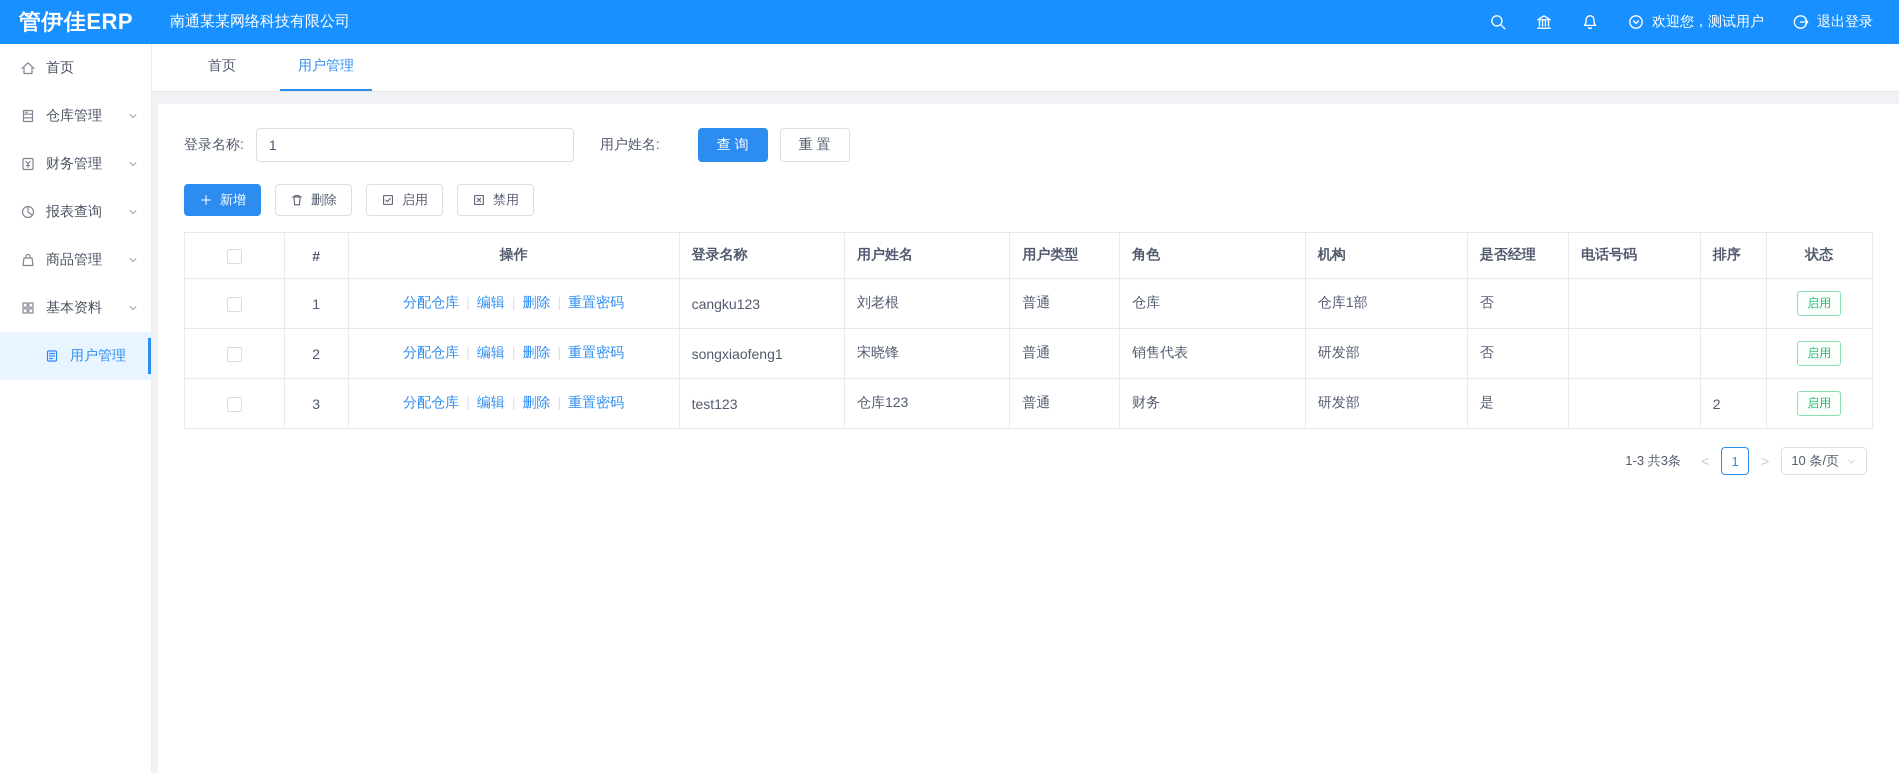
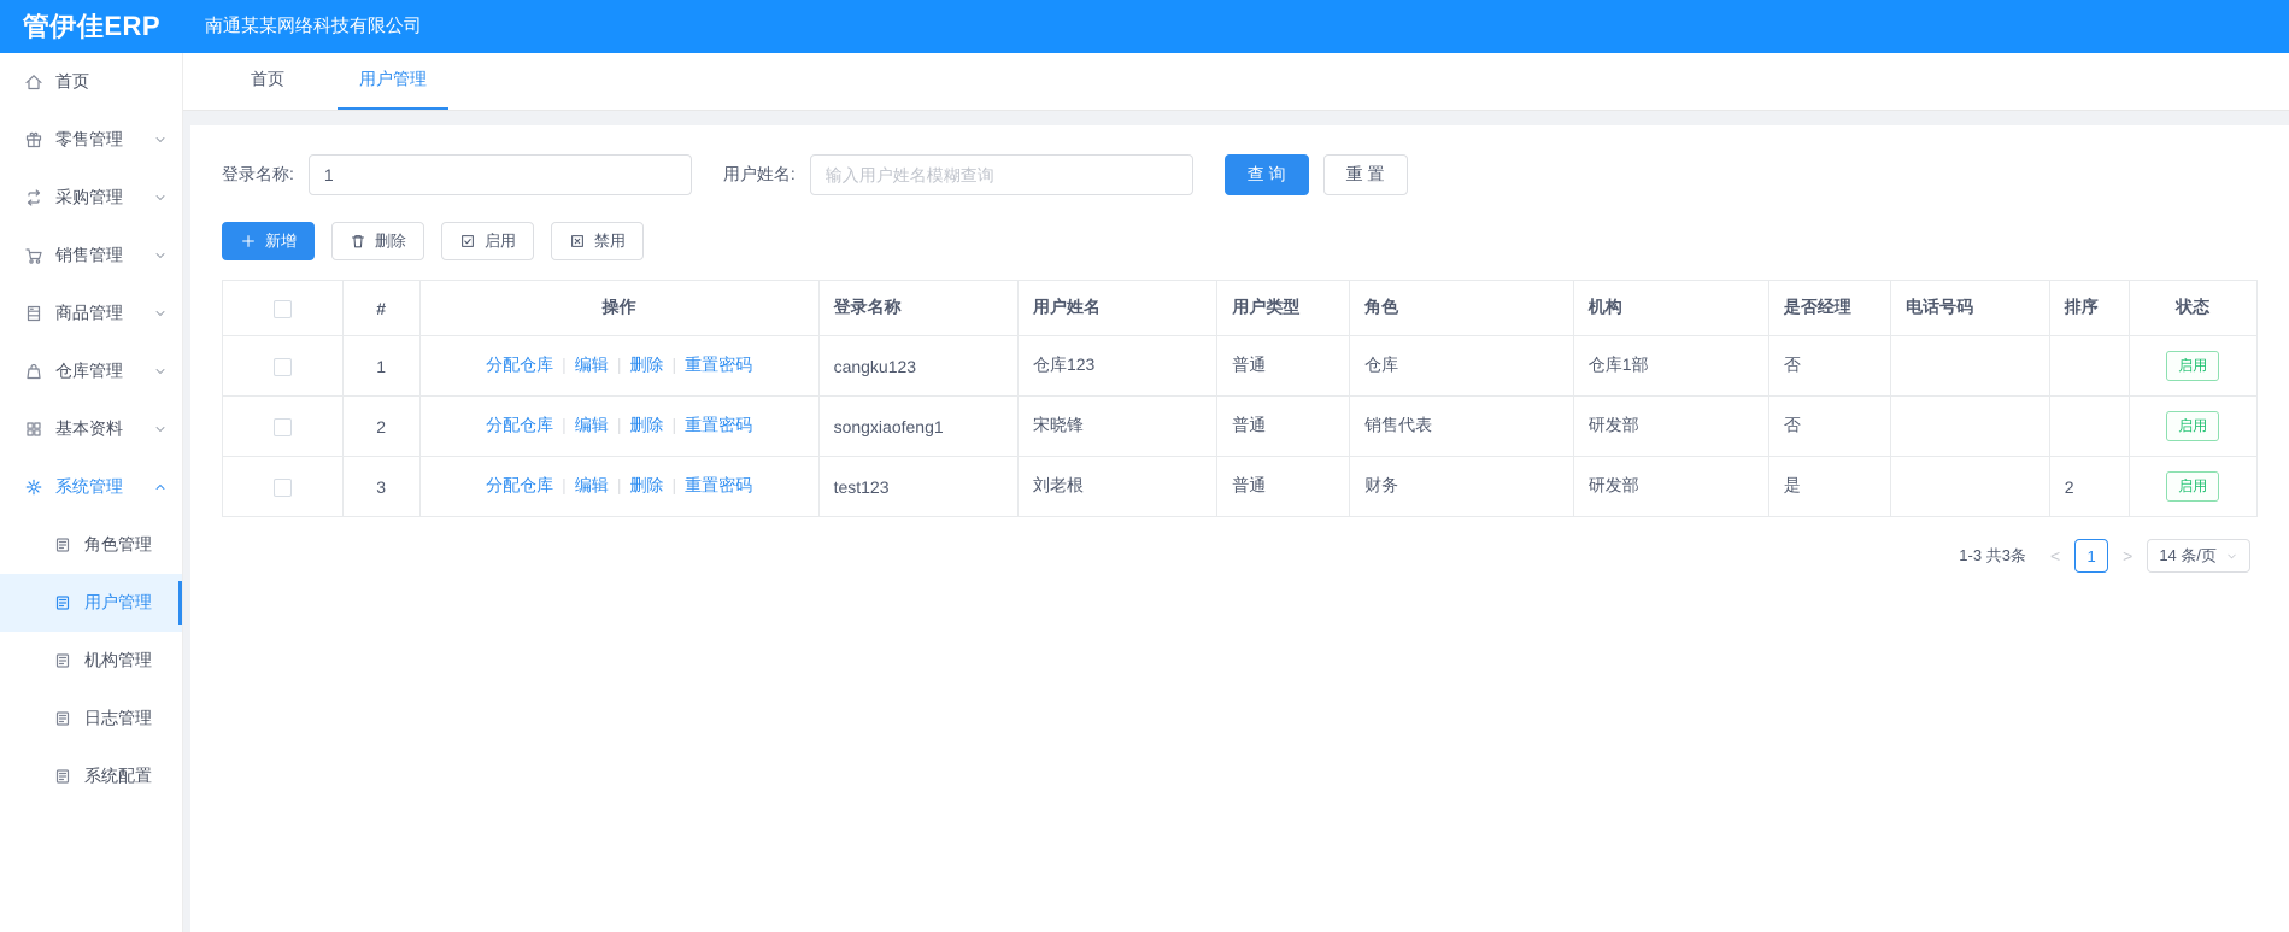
  管伊佳ERP
  南通某某网络科技有限公司
- 欢迎您，测试用户
- 退出登录
  首页
+ 零售管理
+ 采购管理
+ 销售管理
- 仓库管理
+ 商品管理
- 财务管理
- 报表查询
- 商品管理
+ 仓库管理
  基本资料
+ 系统管理
+ 角色管理
  用户管理
+ 机构管理
+ 日志管理
+ 系统配置
  首页
  用户管理
  登录名称:
  1
  用户姓名:
+ 输入用户姓名模糊查询
  查 询
  重 置
  新增
  删除
  启用
  禁用
  	#	操作	登录名称	用户姓名	用户类型	角色	机构	是否经理	电话号码	排序	状态
- 	1	分配仓库 编辑 | 删除 | 重置密码	cangku123	刘老根	普通	仓库	仓库1部	否			启用
+ 	1	分配仓库 编辑 | 删除 | 重置密码	cangku123	仓库123	普通	仓库	仓库1部	否			启用
  	2	分配仓库 编辑 | 删除 | 重置密码	songxiaofeng1	宋晓锋	普通	销售代表	研发部	否			启用
- 	3	分配仓库 编辑 | 删除 | 重置密码	test123	仓库123	普通	财务	研发部	是		2	启用
+ 	3	分配仓库 编辑 | 删除 | 重置密码	test123	刘老根	普通	财务	研发部	是		2	启用
  1-3 共3条
  <
  1
  >
- 10 条/页
+ 14 条/页
